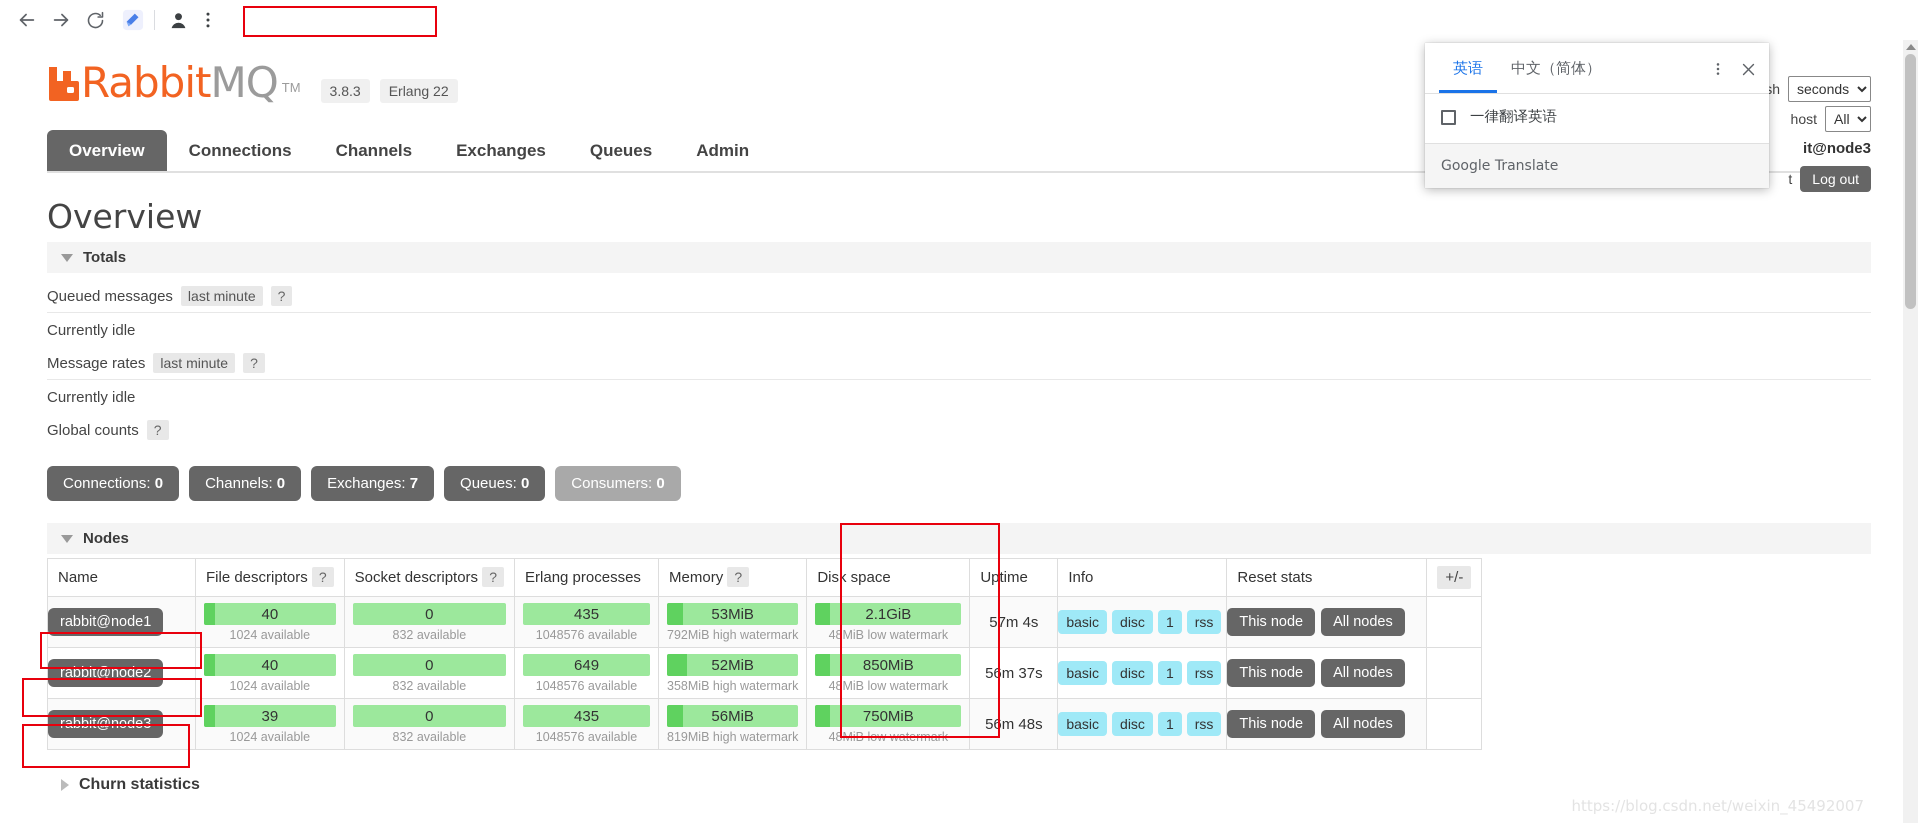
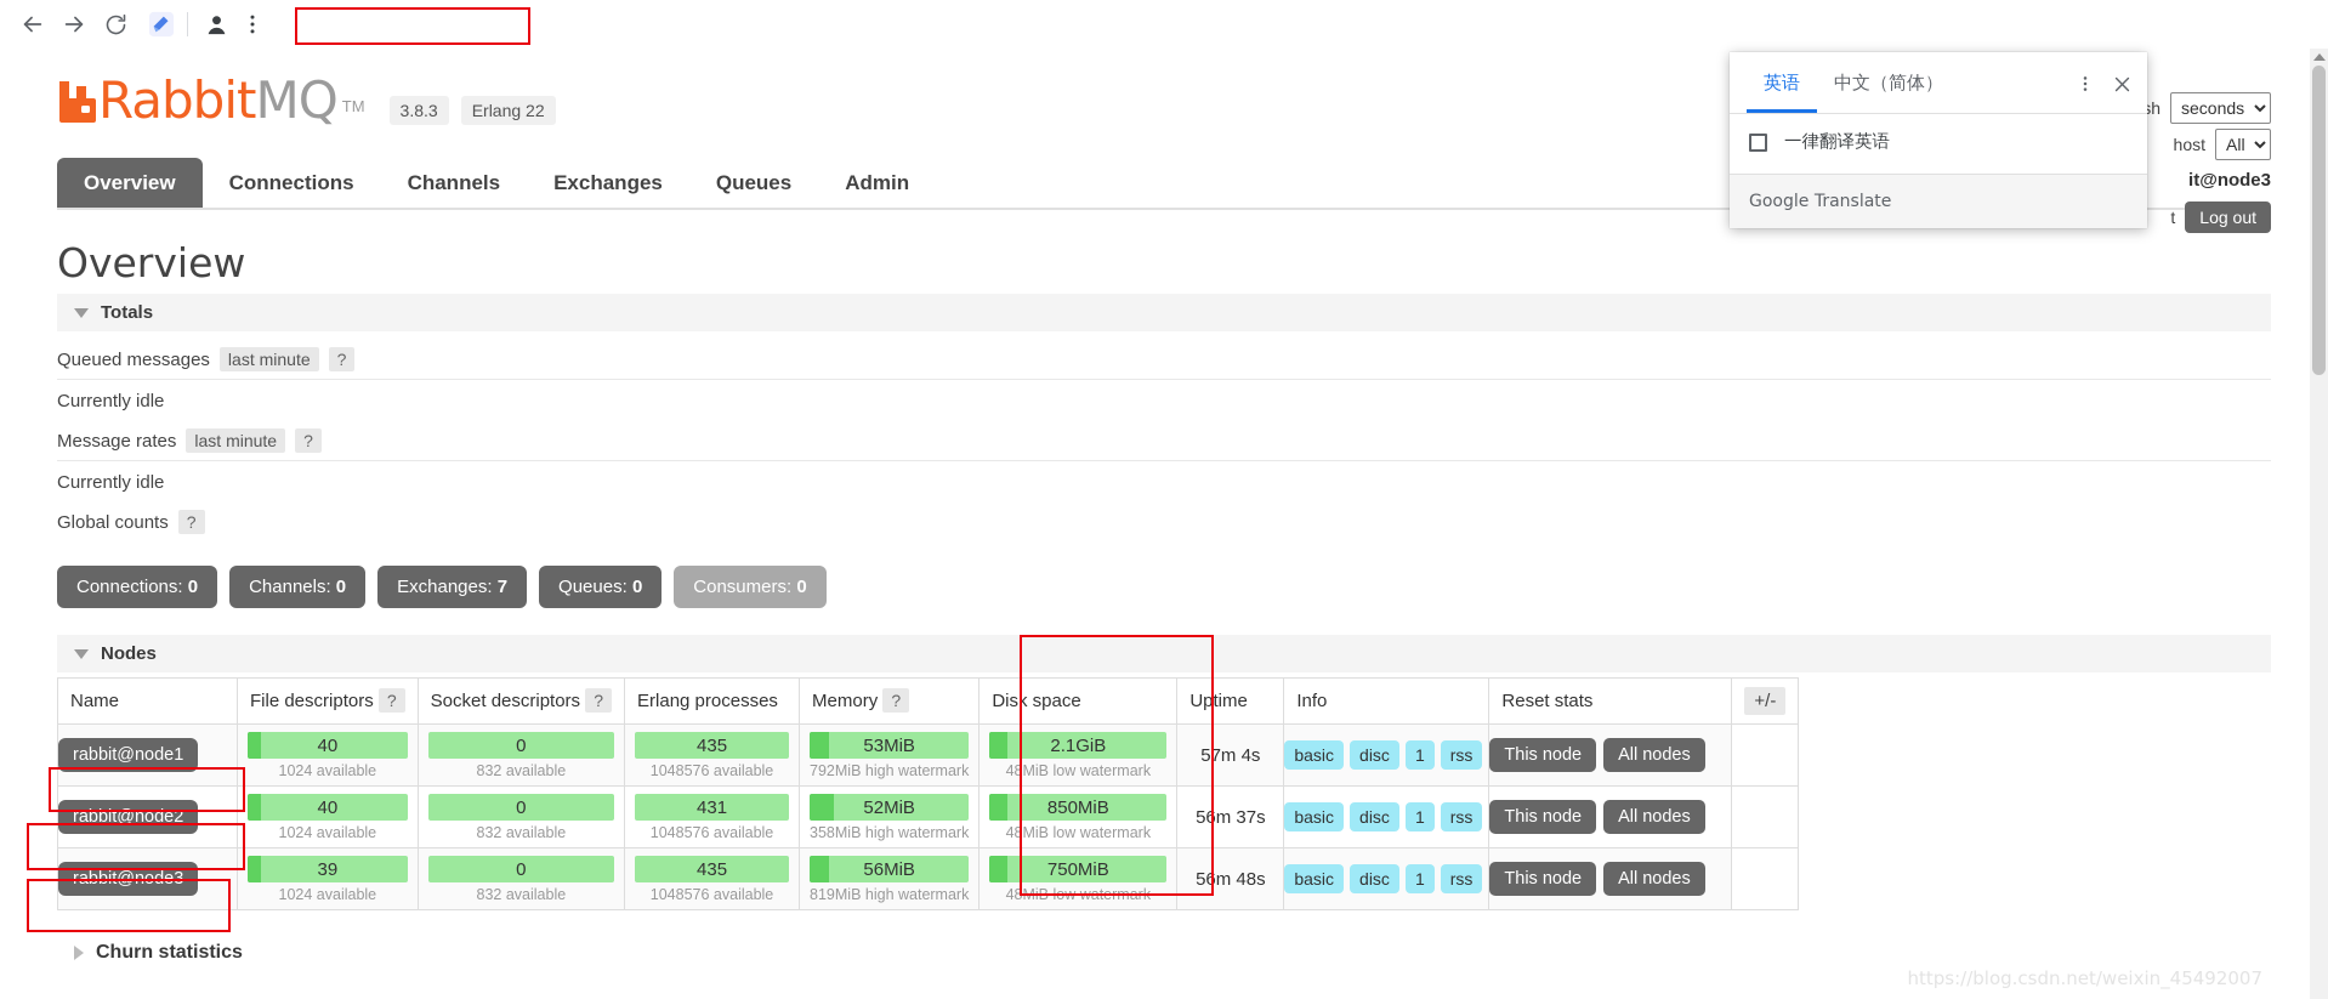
  RabbitMQ
  TM
  3.8.3
  Erlang 22
  seconds
  host
  All
  it@node3
  t
  Log out
  Overview
  Connections
  Channels
  Exchanges
  Queues
  Admin
  Overview
  Totals
  Queued messages
  last minute
  ?
  Currently idle
  Message rates
  last minute
  ?
  Currently idle
  Global counts
  ?
  Connections: 0
  Channels: 0
  Exchanges: 7
  Queues: 0
  Consumers: 0
  Nodes
  Name	File descriptors ?	Socket descriptors ?	Erlang processes	Memory ?	Disk space	Uptime	Info	Reset stats	+/-
  rabbit@node1	401024 available	0832 available	4351048576 available	53MiB792MiB high watermark	2.1GiB48MiB low watermark	57m 4s	basic disc 1 rss	This node All nodes
- rabbit@node2	401024 available	0832 available	6491048576 available	52MiB358MiB high watermark	850MiB48MiB low watermark	56m 37s	basic disc 1 rss	This node All nodes
+ rabbit@node2	401024 available	0832 available	4311048576 available	52MiB358MiB high watermark	850MiB48MiB low watermark	56m 37s	basic disc 1 rss	This node All nodes
  rabbit@node3	391024 available	0832 available	4351048576 available	56MiB819MiB high watermark	750MiB48MiB low watermark	56m 48s	basic disc 1 rss	This node All nodes
  Churn statistics
  https://blog.csdn.net/weixin_45492007
  英语
  中文（简体）
  一律翻译英语
  Google Translate
